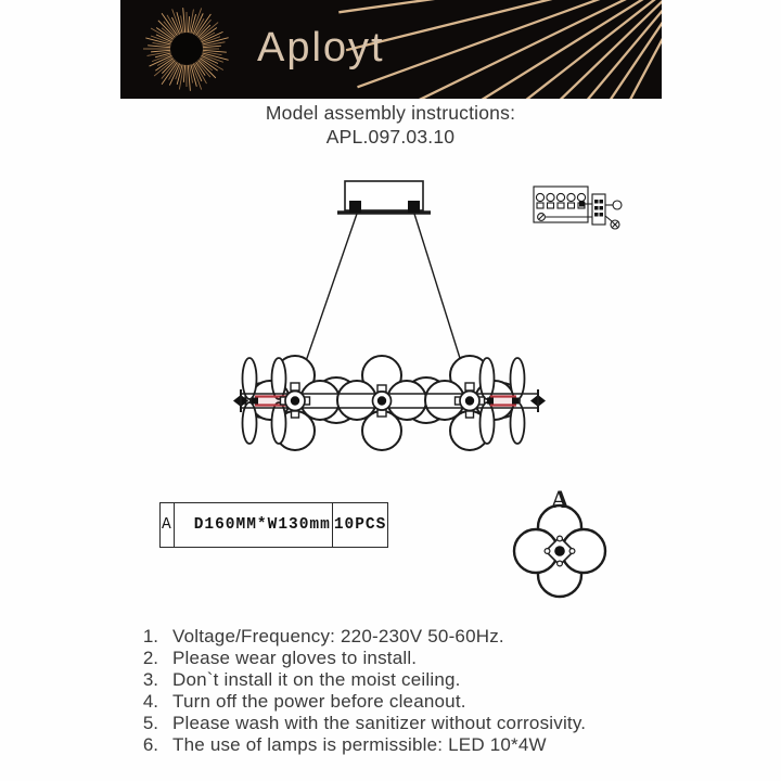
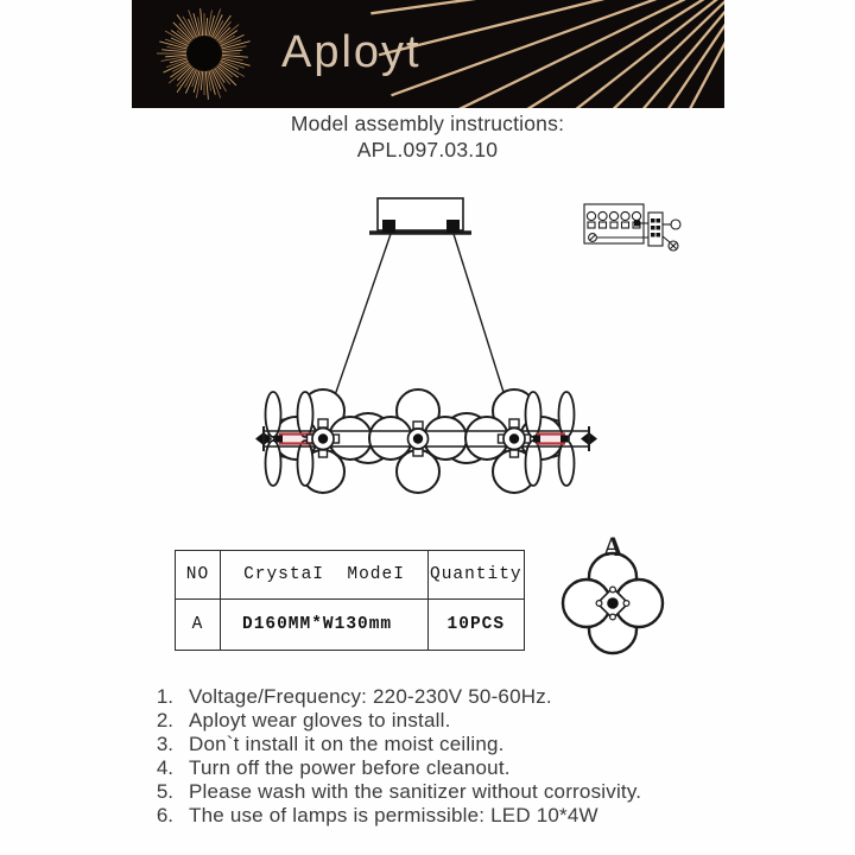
  Aployt
  Model assembly instructions:
  APL.097.03.10
  A
+ NO	CrystaI ModeI	Quantity
  A	D160MM*W130mm	10PCS
  1.
  Voltage/Frequency: 220-230V 50-60Hz.
  2.
- Please wear gloves to install.
+ Aployt wear gloves to install.
  3.
  Don`t install it on the moist ceiling.
  4.
  Turn off the power before cleanout.
  5.
  Please wash with the sanitizer without corrosivity.
  6.
  The use of lamps is permissible: LED 10*4W
